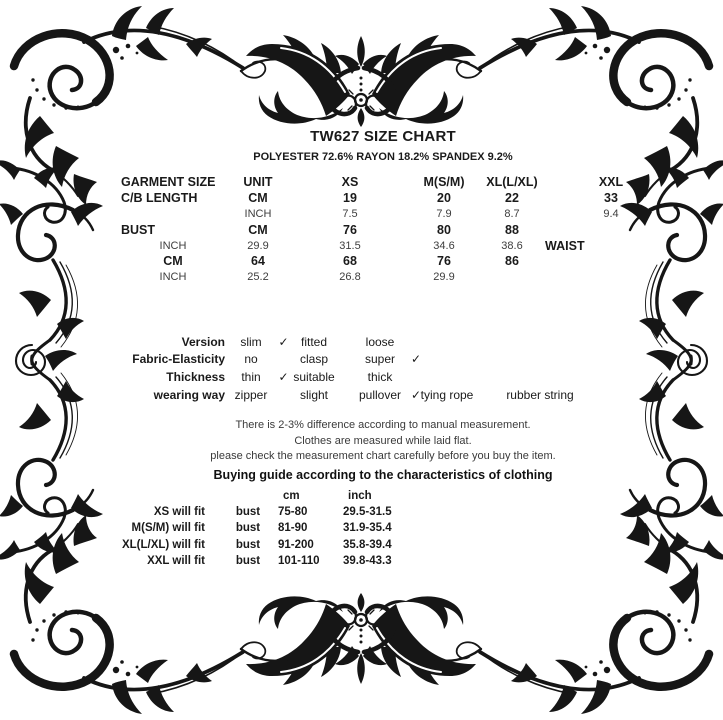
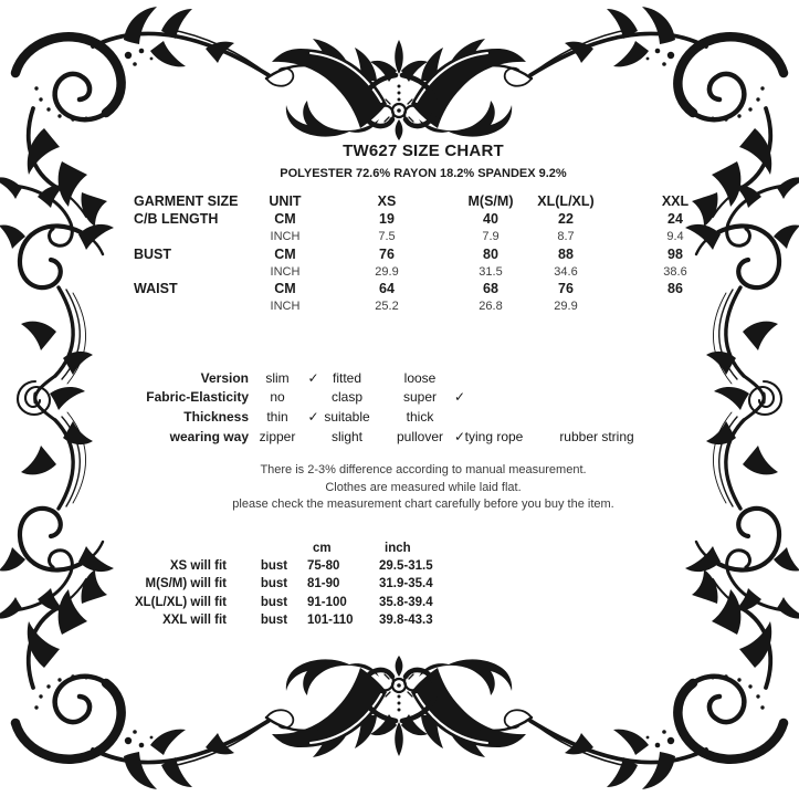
  TW627 SIZE CHART
  POLYESTER 72.6% RAYON 18.2% SPANDEX 9.2%
  GARMENT SIZE
  UNIT
  XS
  M(S/M)
  XL(L/XL)
  XXL
  C/B LENGTH
  CM
  19
- 20
+ 40
  22
- 33
+ 24
  INCH
  7.5
  7.9
  8.7
  9.4
  BUST
  CM
  76
  80
  88
+ 98
  INCH
  29.9
  31.5
  34.6
  38.6
  WAIST
  CM
  64
  68
  76
  86
  INCH
  25.2
  26.8
  29.9
  Version
  slim
  ✓
  fitted
  loose
  Fabric-Elasticity
  no
  clasp
  super
  ✓
  Thickness
  thin
  ✓
  suitable
  thick
  wearing way
  zipper
  slight
  pullover
  ✓
  tying rope
  rubber string
  There is 2-3% difference according to manual measurement.
  Clothes are measured while laid flat.
  please check the measurement chart carefully before you buy the item.
- Buying guide according to the characteristics of clothing
  cm
  inch
  XS will fit
  bust
  75-80
  29.5-31.5
  M(S/M) will fit
  bust
  81-90
  31.9-35.4
  XL(L/XL) will fit
  bust
- 91-200
+ 91-100
  35.8-39.4
  XXL will fit
  bust
  101-110
  39.8-43.3
